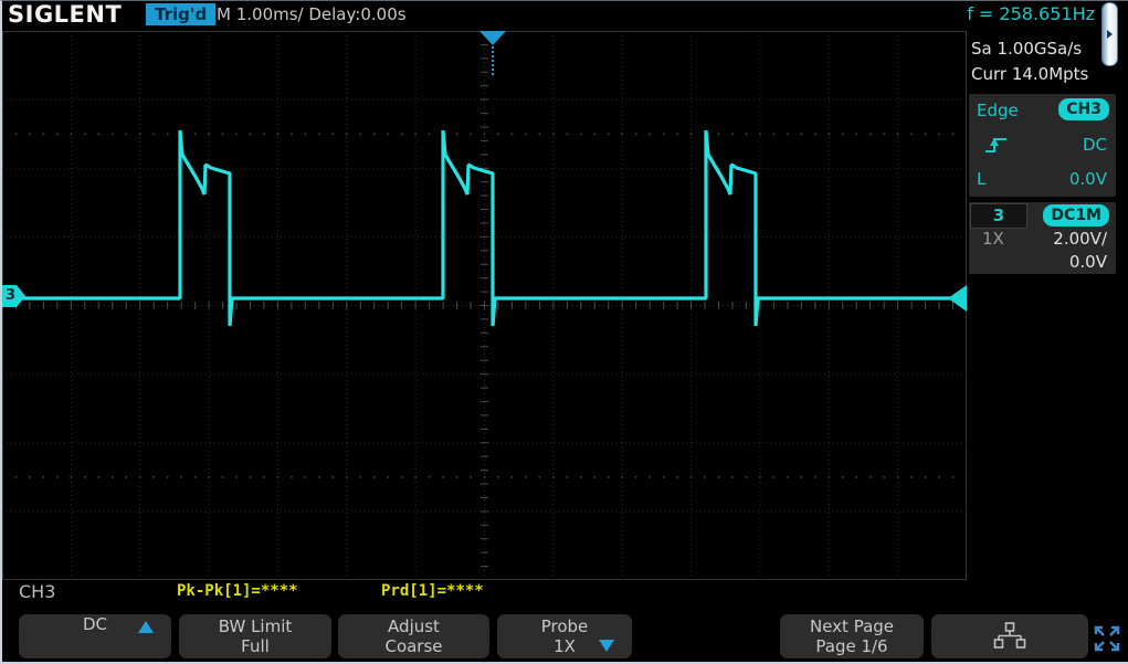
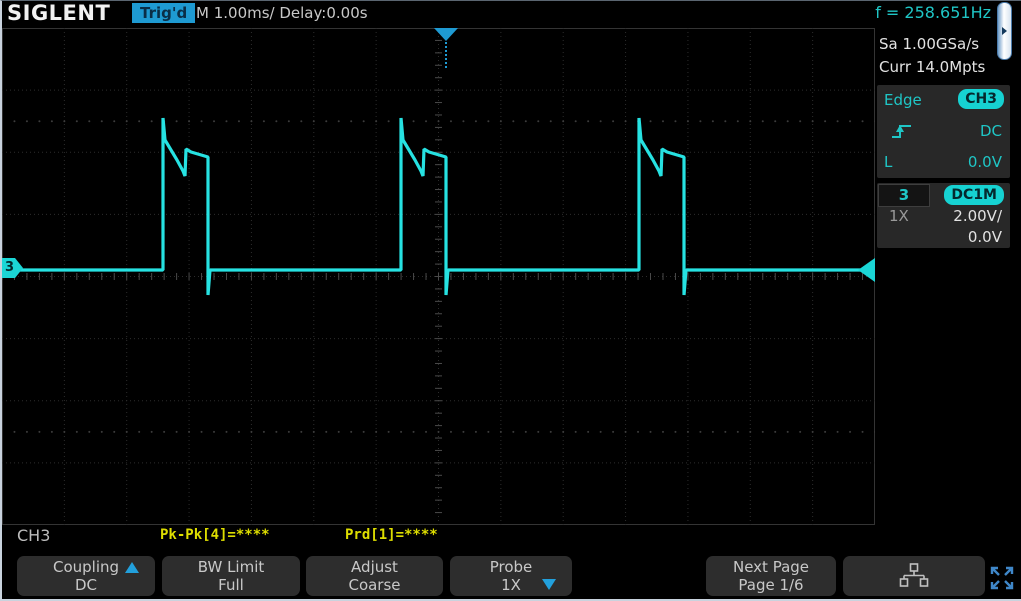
  SIGLENT
  Trig'd
  M 1.00ms/ Delay:0.00s
  f = 258.651Hz
  3
  Sa 1.00GSa/s
  Curr 14.0Mpts
  Edge
  CH3
  DC
  L
  0.0V
  3
  DC1M
  1X
  2.00V/
  0.0V
  CH3
- Pk-Pk[1]=****
+ Pk-Pk[4]=****
  Prd[1]=****
+ Coupling
  DC
  BW Limit
  Full
  Adjust
  Coarse
  Probe
  1X
  Next Page
  Page 1/6
